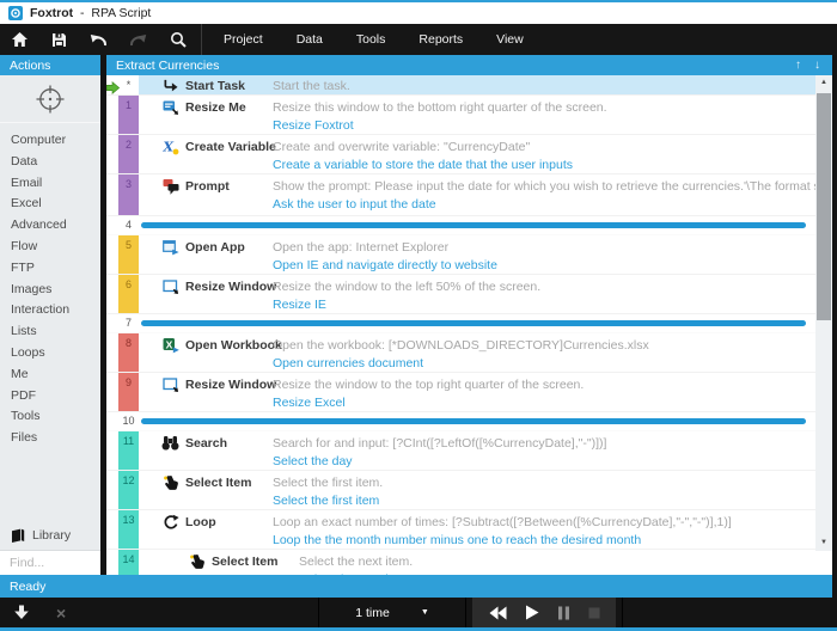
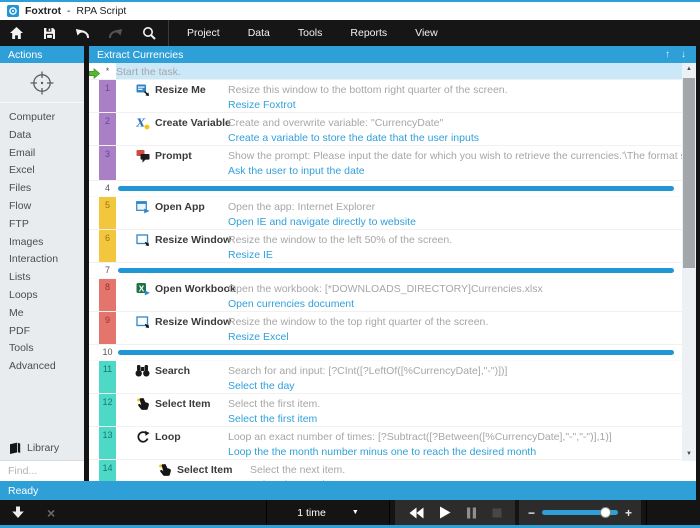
  Foxtrot - RPA Script
  Project
  Data
  Tools
  Reports
  View
  Actions
  Computer
  Data
  Email
  Excel
- Advanced
+ Files
  Flow
  FTP
  Images
  Interaction
  Lists
  Loops
  Me
  PDF
  Tools
- Files
+ Advanced
  Library
  Find...
  Extract Currencies
  ↑
  ↓
  *
- Start Task
  Start the task.
  1
  Resize Me
  Resize this window to the bottom right quarter of the screen.
  Resize Foxtrot
  2
  X
  Create Variable
  Create and overwrite variable: "CurrencyDate"
  Create a variable to store the date that the user inputs
  3
  Prompt
  Show the prompt: Please input the date for which you wish to retrieve the currencies.'\The format
  Ask the user to input the date
  4
  5
  Open App
  Open the app: Internet Explorer
  Open IE and navigate directly to website
  6
  Resize Window
  Resize the window to the left 50% of the screen.
  Resize IE
  7
  8
  X
  Open Workbook
  Open the workbook: [*DOWNLOADS_DIRECTORY]Currencies.xlsx
  Open currencies document
  9
  Resize Window
  Resize the window to the top right quarter of the screen.
  Resize Excel
  10
  11
  Search
  Search for and input: [?CInt([?LeftOf([%CurrencyDate],"-")])]
  Select the day
  12
  Select Item
  Select the first item.
  Select the first item
  13
  Loop
  Loop an exact number of times: [?Subtract([?Between([%CurrencyDate],"-","-")],1)]
  Loop the the month number minus one to reach the desired month
  14
  Select Item
  Select the next item.
  Ready
  ×
  1 time
+ −
+ +
